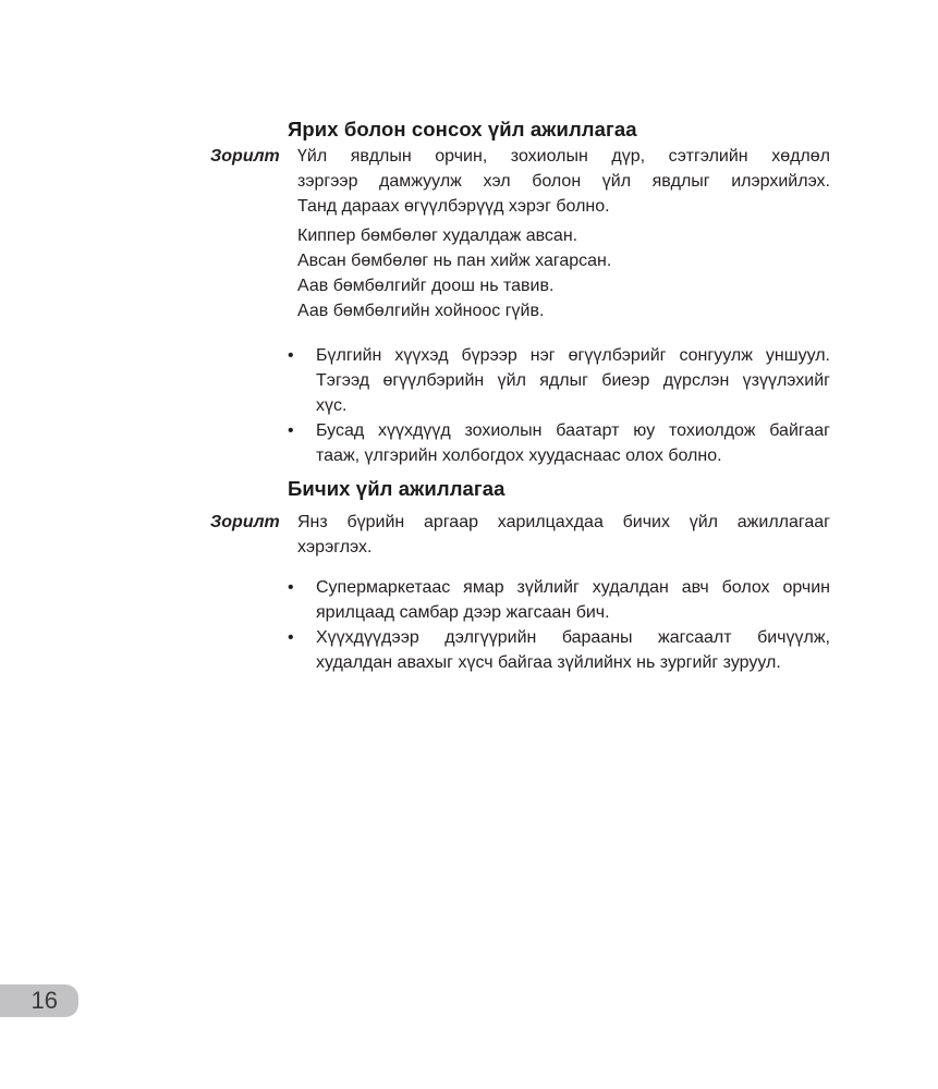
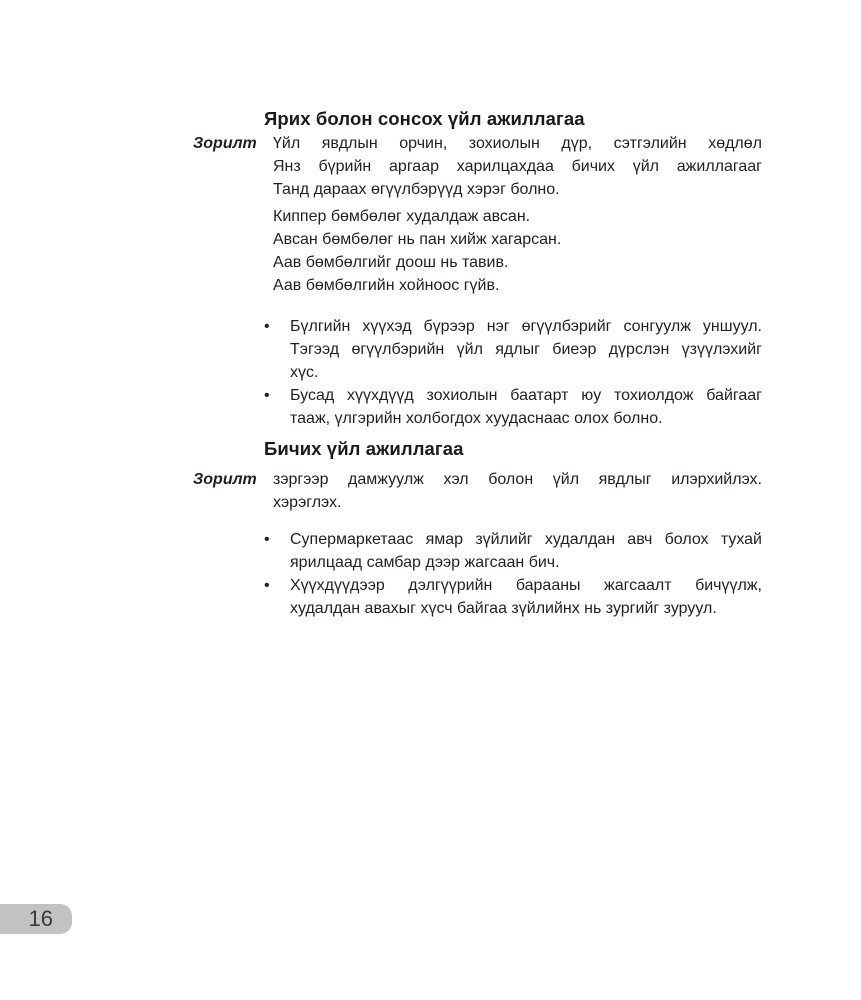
  Ярих болон сонсох үйл ажиллагаа
  Зорилт
  Үйл явдлын орчин, зохиолын дүр, сэтгэлийн хөдлөл
- зэргээр дамжуулж хэл болон үйл явдлыг илэрхийлэх.
+ Янз бүрийн аргаар харилцахдаа бичих үйл ажиллагааг
  Танд дараах өгүүлбэрүүд хэрэг болно.
  Киппер бөмбөлөг худалдаж авсан.
  Авсан бөмбөлөг нь пан хийж хагарсан.
  Аав бөмбөлгийг доош нь тавив.
  Аав бөмбөлгийн хойноос гүйв.
  •
  Бүлгийн хүүхэд бүрээр нэг өгүүлбэрийг сонгуулж уншуул.
  Тэгээд өгүүлбэрийн үйл ядлыг биеэр дүрслэн үзүүлэхийг
  хүс.
  •
  Бусад хүүхдүүд зохиолын баатарт юу тохиолдож байгааг
  тааж, үлгэрийн холбогдох хуудаснаас олох болно.
  Бичих үйл ажиллагаа
  Зорилт
- Янз бүрийн аргаар харилцахдаа бичих үйл ажиллагааг
+ зэргээр дамжуулж хэл болон үйл явдлыг илэрхийлэх.
  хэрэглэх.
  •
- Супермаркетаас ямар зүйлийг худалдан авч болох орчин
+ Супермаркетаас ямар зүйлийг худалдан авч болох тухай
  ярилцаад самбар дээр жагсаан бич.
  •
  Хүүхдүүдээр дэлгүүрийн барааны жагсаалт бичүүлж,
  худалдан авахыг хүсч байгаа зүйлийнх нь зургийг зуруул.
  16
